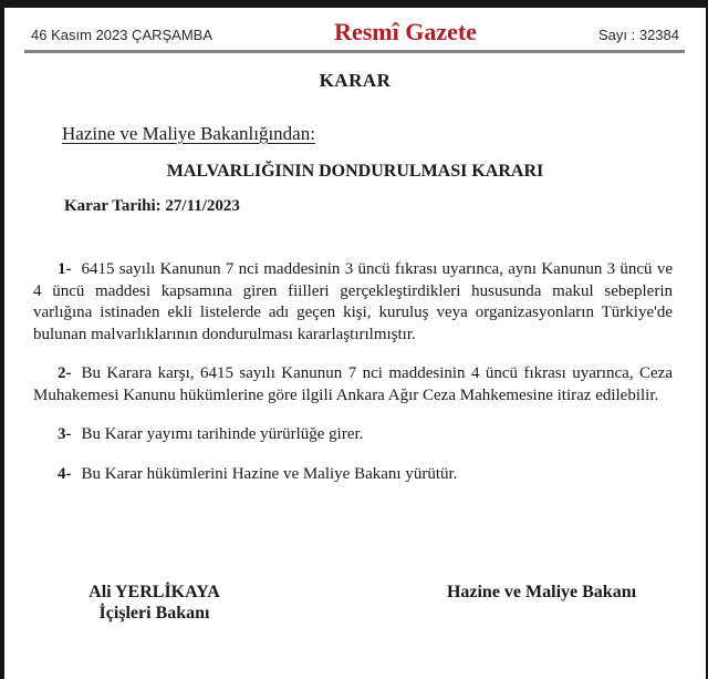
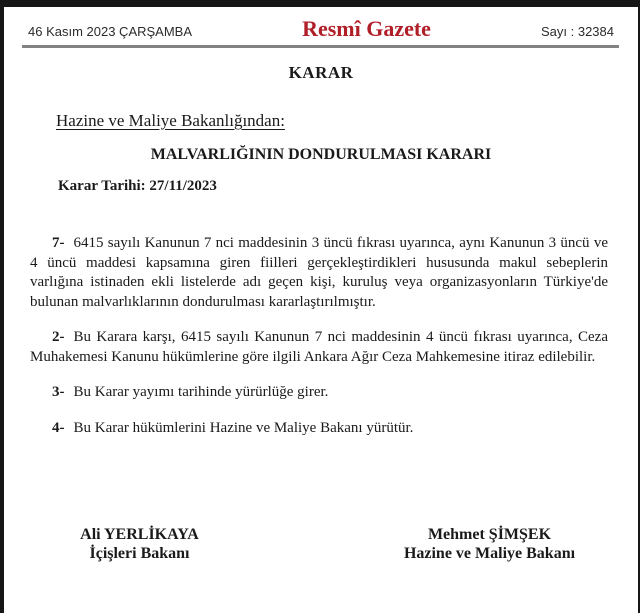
  46 Kasım 2023 ÇARŞAMBA
  Resmî Gazete
  Sayı : 32384
  KARAR
  Hazine ve Maliye Bakanlığından:
  MALVARLIĞININ DONDURULMASI KARARI
  Karar Tarihi: 27/11/2023
- 1- 6415 sayılı Kanunun 7 nci maddesinin 3 üncü fıkrası uyarınca, aynı Kanunun 3 üncü ve 4 üncü maddesi kapsamına giren fiilleri gerçekleştirdikleri hususunda makul sebeplerin varlığına istinaden ekli listelerde adı geçen kişi, kuruluş veya organizasyonların Türkiye'de bulunan malvarlıklarının dondurulması kararlaştırılmıştır.
+ 7- 6415 sayılı Kanunun 7 nci maddesinin 3 üncü fıkrası uyarınca, aynı Kanunun 3 üncü ve 4 üncü maddesi kapsamına giren fiilleri gerçekleştirdikleri hususunda makul sebeplerin varlığına istinaden ekli listelerde adı geçen kişi, kuruluş veya organizasyonların Türkiye'de bulunan malvarlıklarının dondurulması kararlaştırılmıştır.
  2- Bu Karara karşı, 6415 sayılı Kanunun 7 nci maddesinin 4 üncü fıkrası uyarınca, Ceza Muhakemesi Kanunu hükümlerine göre ilgili Ankara Ağır Ceza Mahkemesine itiraz edilebilir.
  3- Bu Karar yayımı tarihinde yürürlüğe girer.
  4- Bu Karar hükümlerini Hazine ve Maliye Bakanı yürütür.
  Ali YERLİKAYA
  İçişleri Bakanı
+ Mehmet ŞİMŞEK
  Hazine ve Maliye Bakanı
